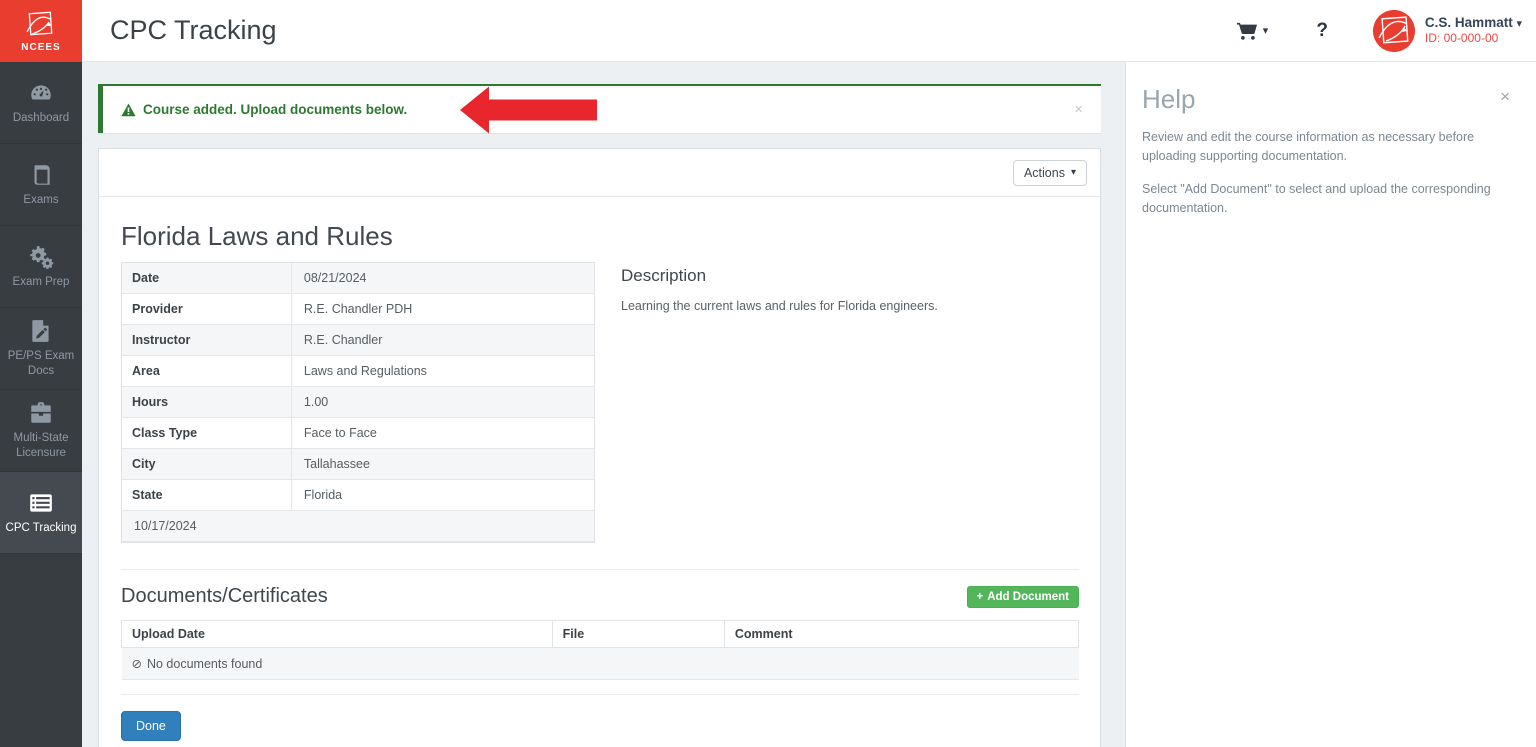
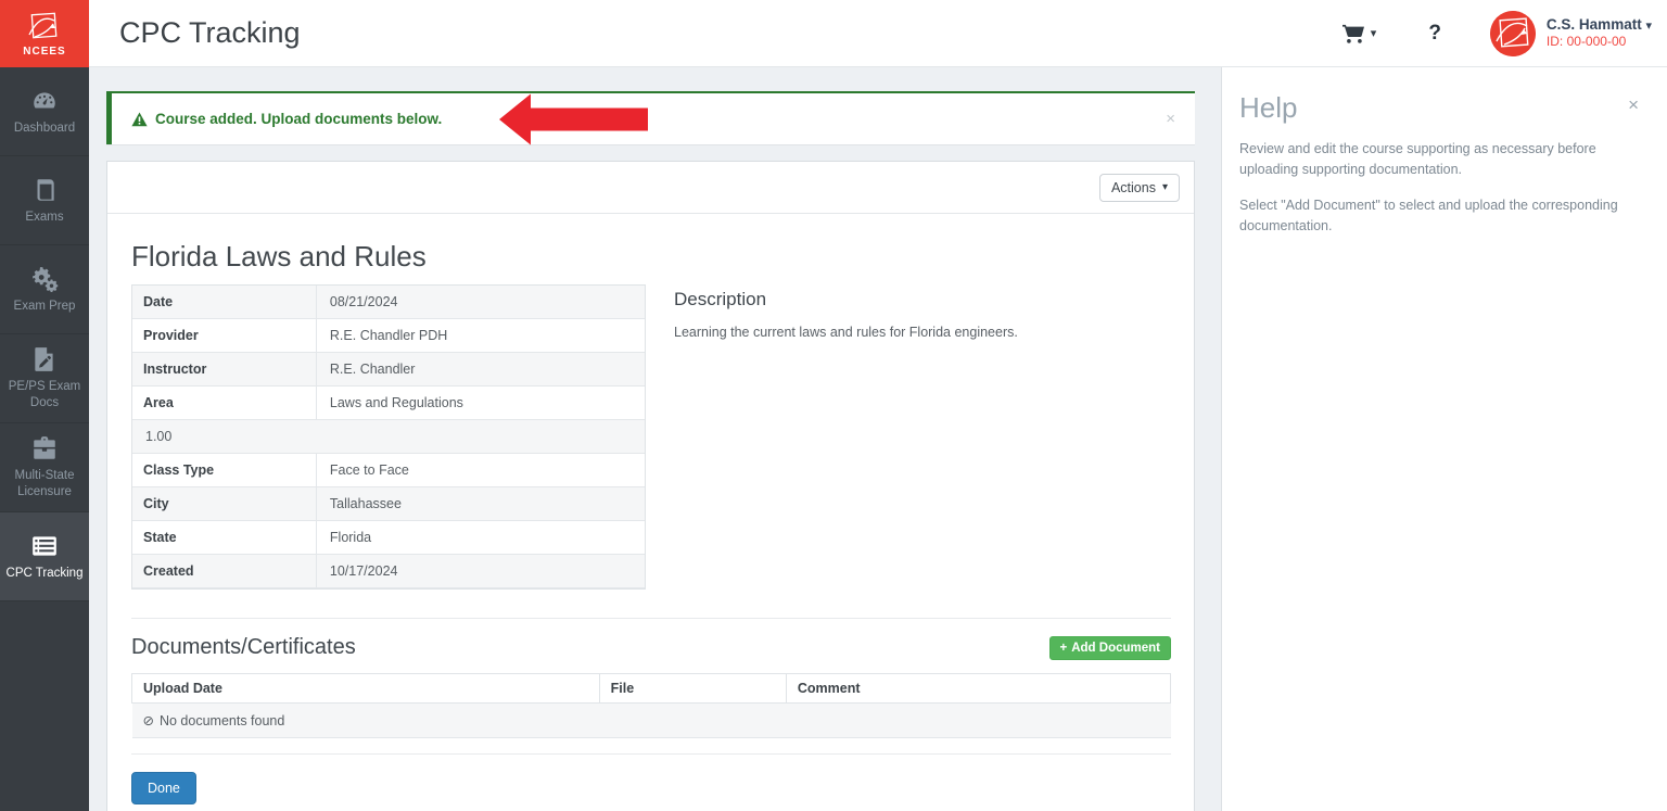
  NCEES
  Dashboard
  Exams
  Exam Prep
  PE/PS Exam Docs
  Multi-State Licensure
  CPC Tracking
  CPC Tracking
  ▾
  ?
  C.S. Hammatt ▾
  ID: 00-000-00
  Course added. Upload documents below.
  ×
  Actions
  ▾
  Florida Laws and Rules
  Date
  08/21/2024
  Provider
  R.E. Chandler PDH
  Instructor
  R.E. Chandler
  Area
  Laws and Regulations
- Hours
  1.00
  Class Type
  Face to Face
  City
  Tallahassee
  State
  Florida
+ Created
  10/17/2024
  Description
  Learning the current laws and rules for Florida engineers.
  Documents/Certificates
  +
  Add Document
  Upload Date	File	Comment
  ⊘ No documents found
  Done
  Help
  ×
- Review and edit the course information as necessary before uploading supporting documentation.
+ Review and edit the course supporting as necessary before uploading supporting documentation.
  Select "Add Document" to select and upload the corresponding documentation.
